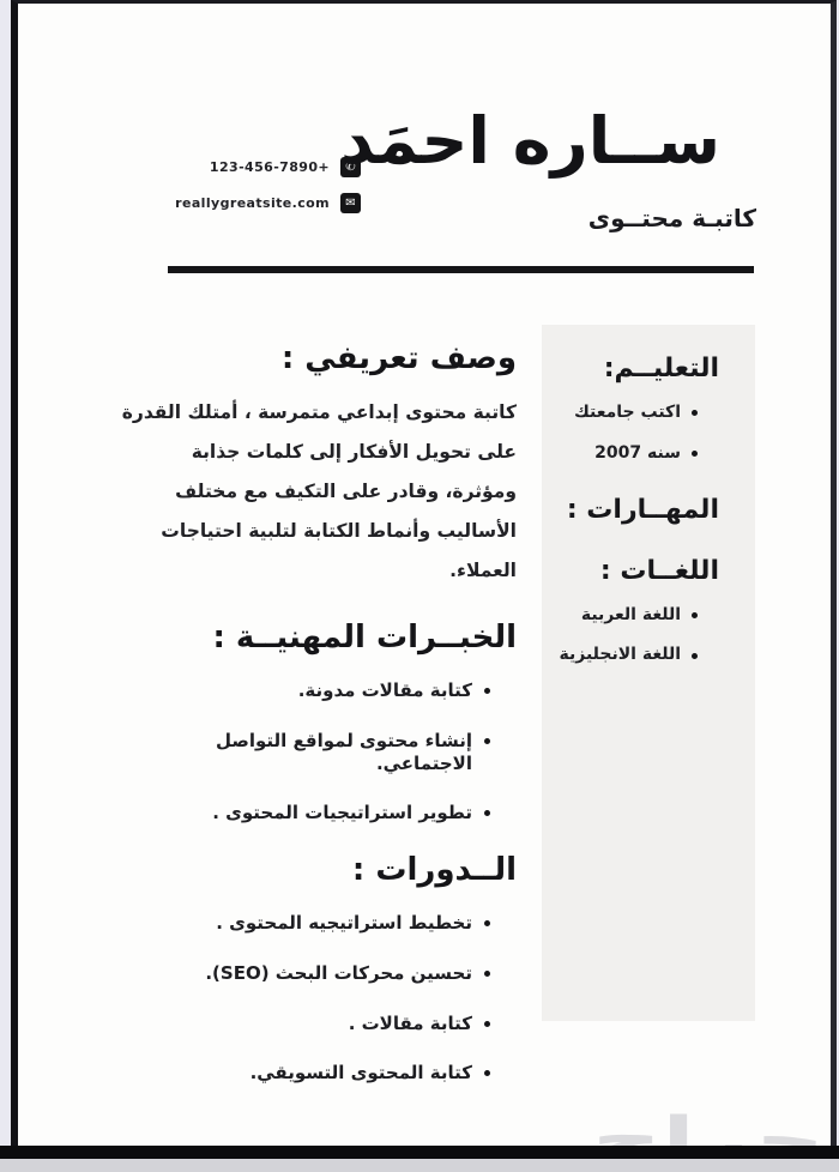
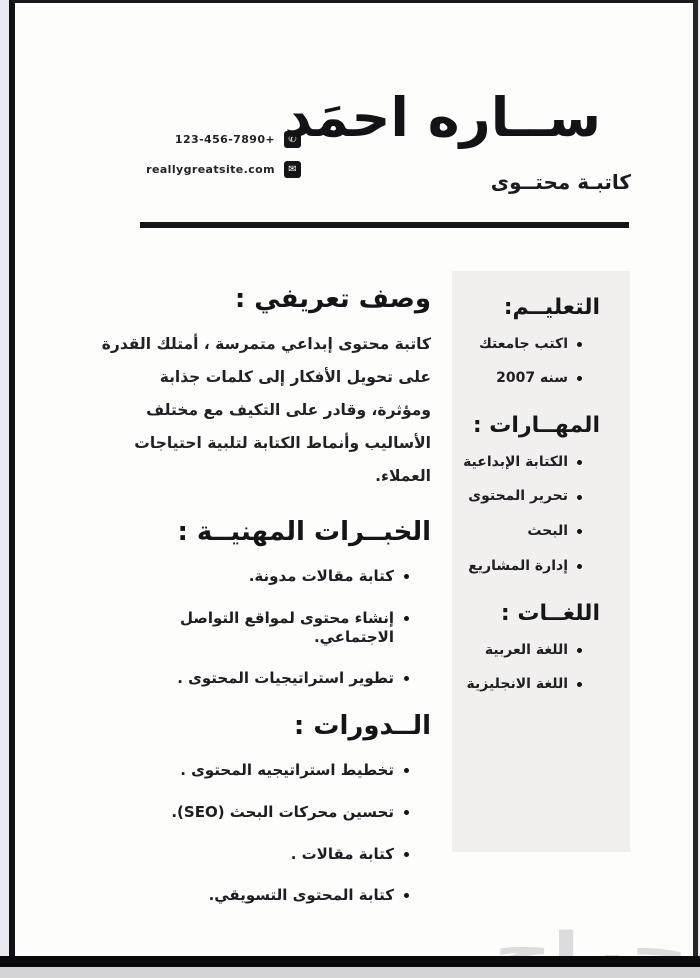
  123-456-7890+
  ✆
  reallygreatsite.com
  ✉
  ســاره احمَد
  كاتبـة محتــوى
  التعليــم:
  اكتب جامعتك
  سنه 2007
  المهــارات :
+ الكتابة الإبداعية
+ تحرير المحتوى
+ البحث
+ إدارة المشاريع
  اللغــات :
  اللغة العربية
  اللغة الانجليزية
  وصف تعريفي :
  كاتبة محتوى إبداعي متمرسة ، أمتلك القدرة على تحويل الأفكار إلى كلمات جذابة ومؤثرة، وقادر على التكيف مع مختلف الأساليب وأنماط الكتابة لتلبية احتياجات العملاء.
  الخبــرات المهنيــة :
  كتابة مقالات مدونة.
  إنشاء محتوى لمواقع التواصل الاجتماعي.
  تطوير استراتيجيات المحتوى .
  الــدورات :
  تخطيط استراتيجيه المحتوى .
  تحسين محركات البحث (SEO).
  كتابة مقالات .
  كتابة المحتوى التسويقي.
  حراج
